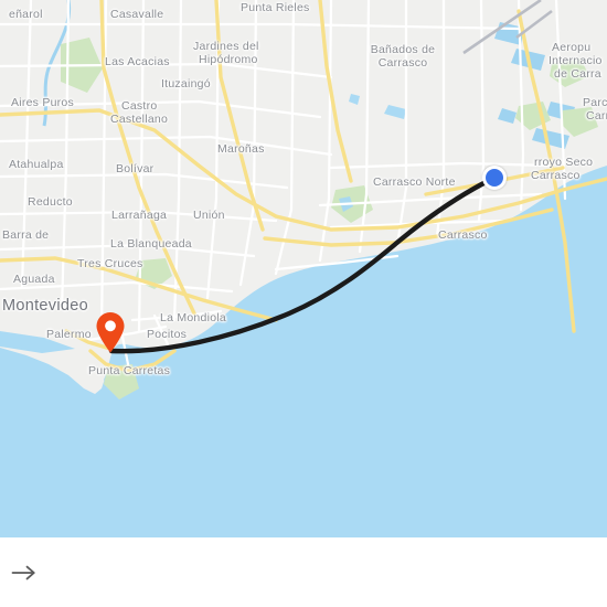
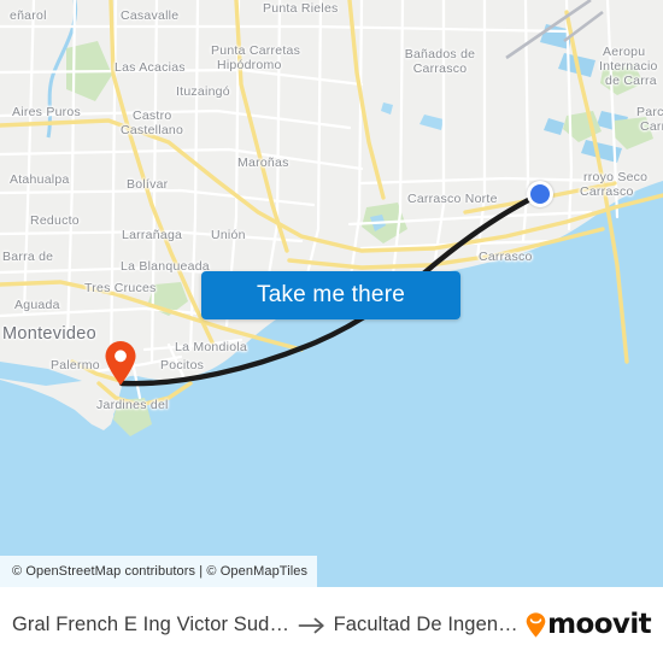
  eñarol
  Casavalle
  Punta Rieles
  Bañados de
  Carrasco
  Aeropu
  Internacio
  de Carra
  Las Acacias
- Jardines del
+ Punta Carretas
  Hipódromo
  Ituzaingó
  Aires Puros
  Castro
  Castellano
  Parc
  Car
  Maroñas
  Atahualpa
  Bolívar
  rroyo Seco
  Carrasco
  Carrasco Norte
  Reducto
  Larrañaga
  Unión
  Carrasco
  Barra de
  La Blanqueada
  Tres Cruces
  Aguada
  Montevideo
  La Mondiola
  Palermo
  Pocitos
- Punta Carretas
+ Jardines del
+ Take me there
+ © OpenStreetMap contributors | © OpenMapTiles
+ Gral French E Ing Victor Sudr…
+ Facultad De Ingeni…
+ moovit
